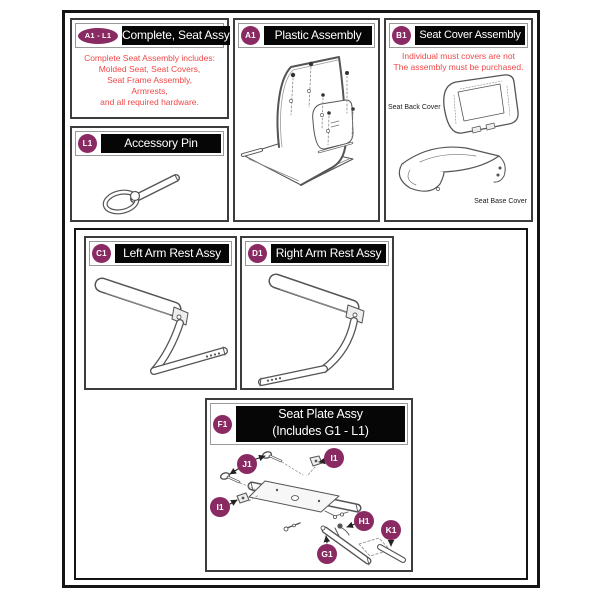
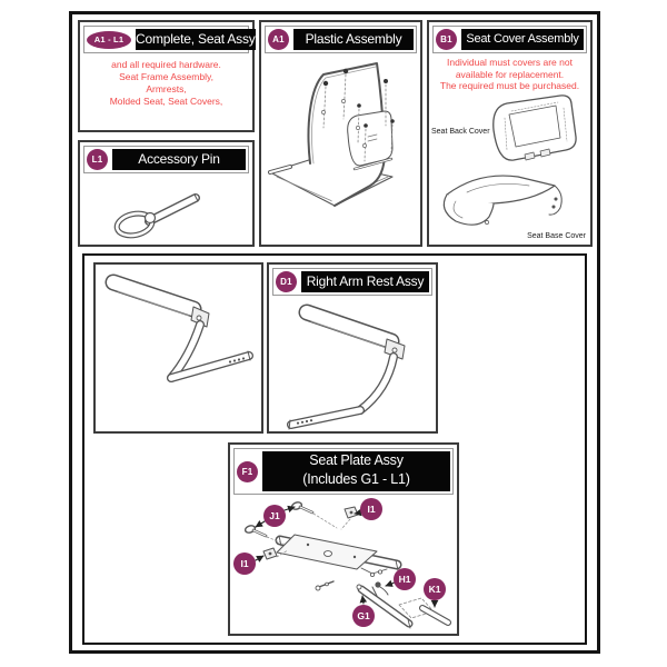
  A1 - L1
  Complete, Seat Assy
- Complete Seat Assembly includes:
- Molded Seat, Seat Covers,
+ and all required hardware.
  Seat Frame Assembly,
  Armrests,
- and all required hardware.
+ Molded Seat, Seat Covers,
  L1
  Accessory Pin
  A1
  Plastic Assembly
  B1
  Seat Cover Assembly
  Individual must covers are not
+ available for replacement.
- The assembly must be purchased.
+ The required must be purchased.
- C1
- Left Arm Rest Assy
  D1
  Right Arm Rest Assy
  F1
  Seat Plate Assy
  (Includes G1 - L1)
  J1
  I1
  I1
  H1
  K1
  G1
